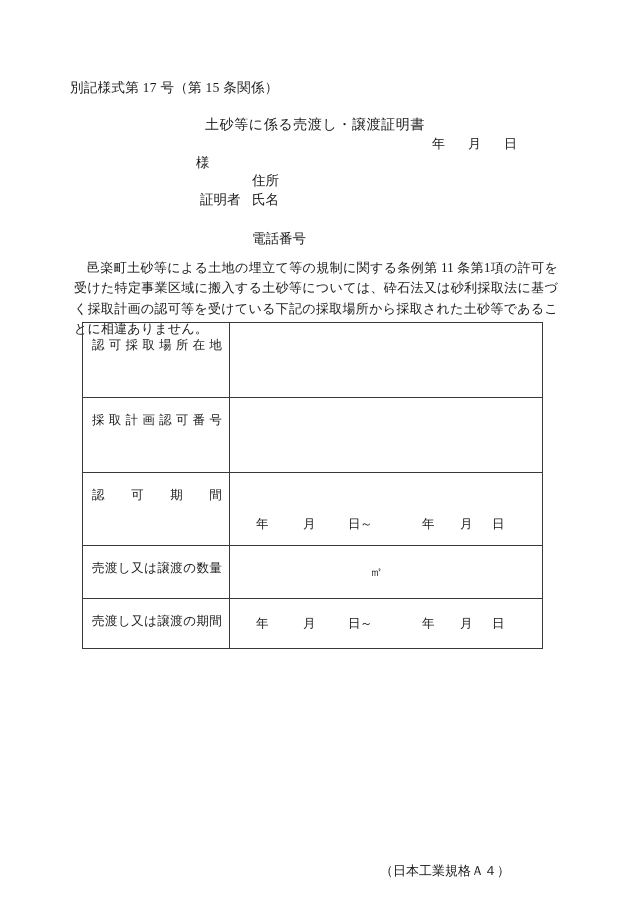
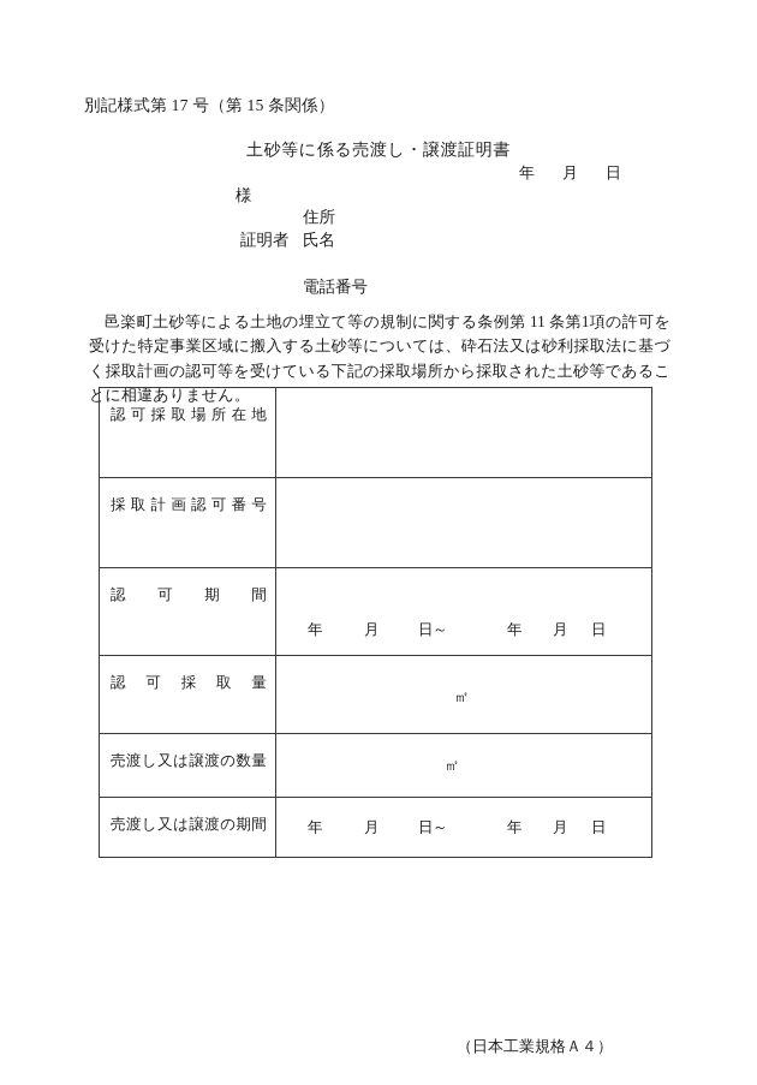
  別記様式第 17 号（第 15 条関係）
  土砂等に係る売渡し・譲渡証明書
  年 月 日
  様
  住所
  証明者
  氏名
  電話番号
  邑楽町土砂等による土地の埋立て等の規制に関する条例第 11 条第1項の許可を受けた特定事業区域に搬入する土砂等については、砕石法又は砂利採取法に基づく採取計画の認可等を受けている下記の採取場所から採取された土砂等であることに相違ありません。
  認可採取場所在地
  採取計画認可番号
  認可期間	年 月 日～ 年 月 日
+ 認可採取量	㎡
  売渡し又は譲渡の数量	㎡
  売渡し又は譲渡の期間	年 月 日～ 年 月 日
  （日本工業規格Ａ４）
